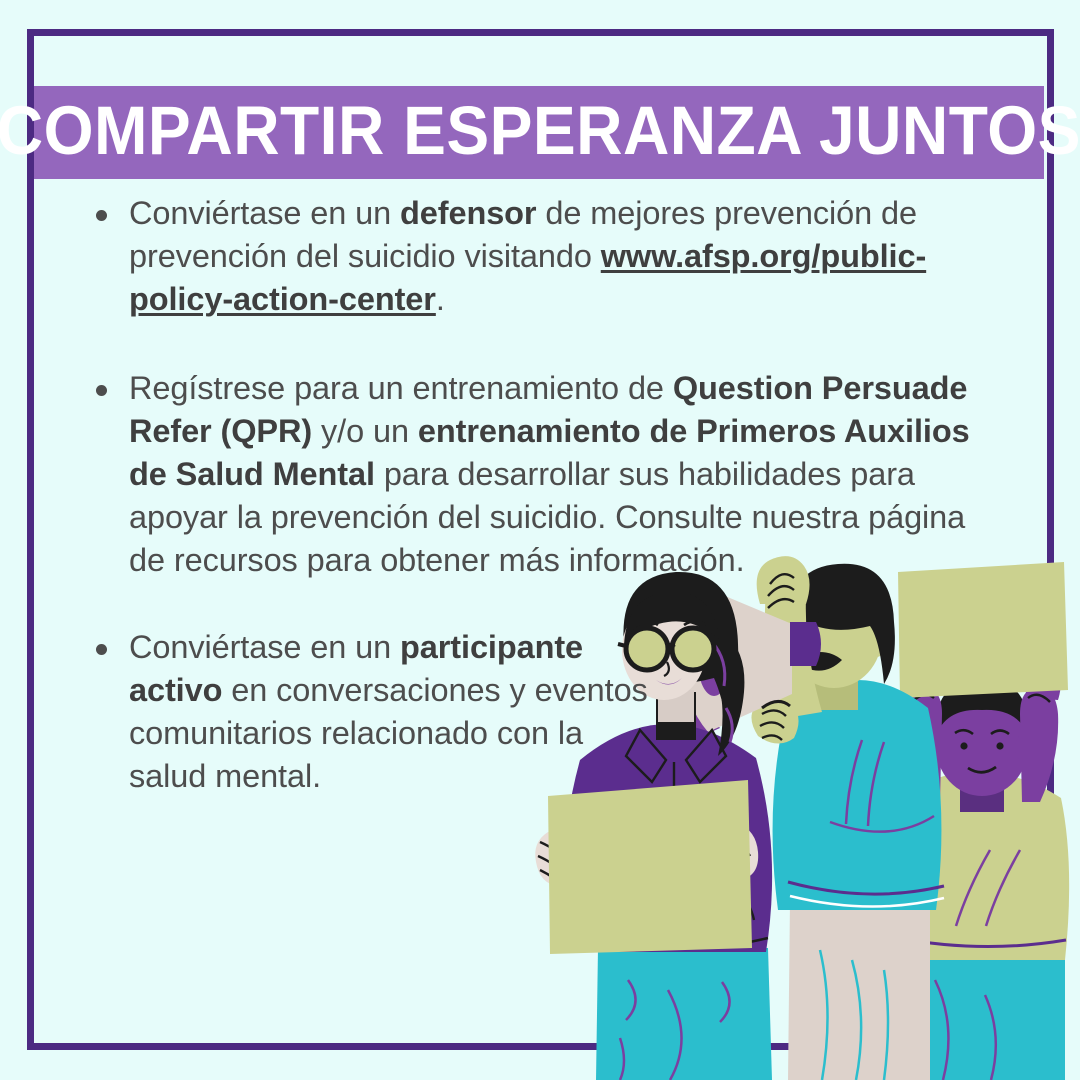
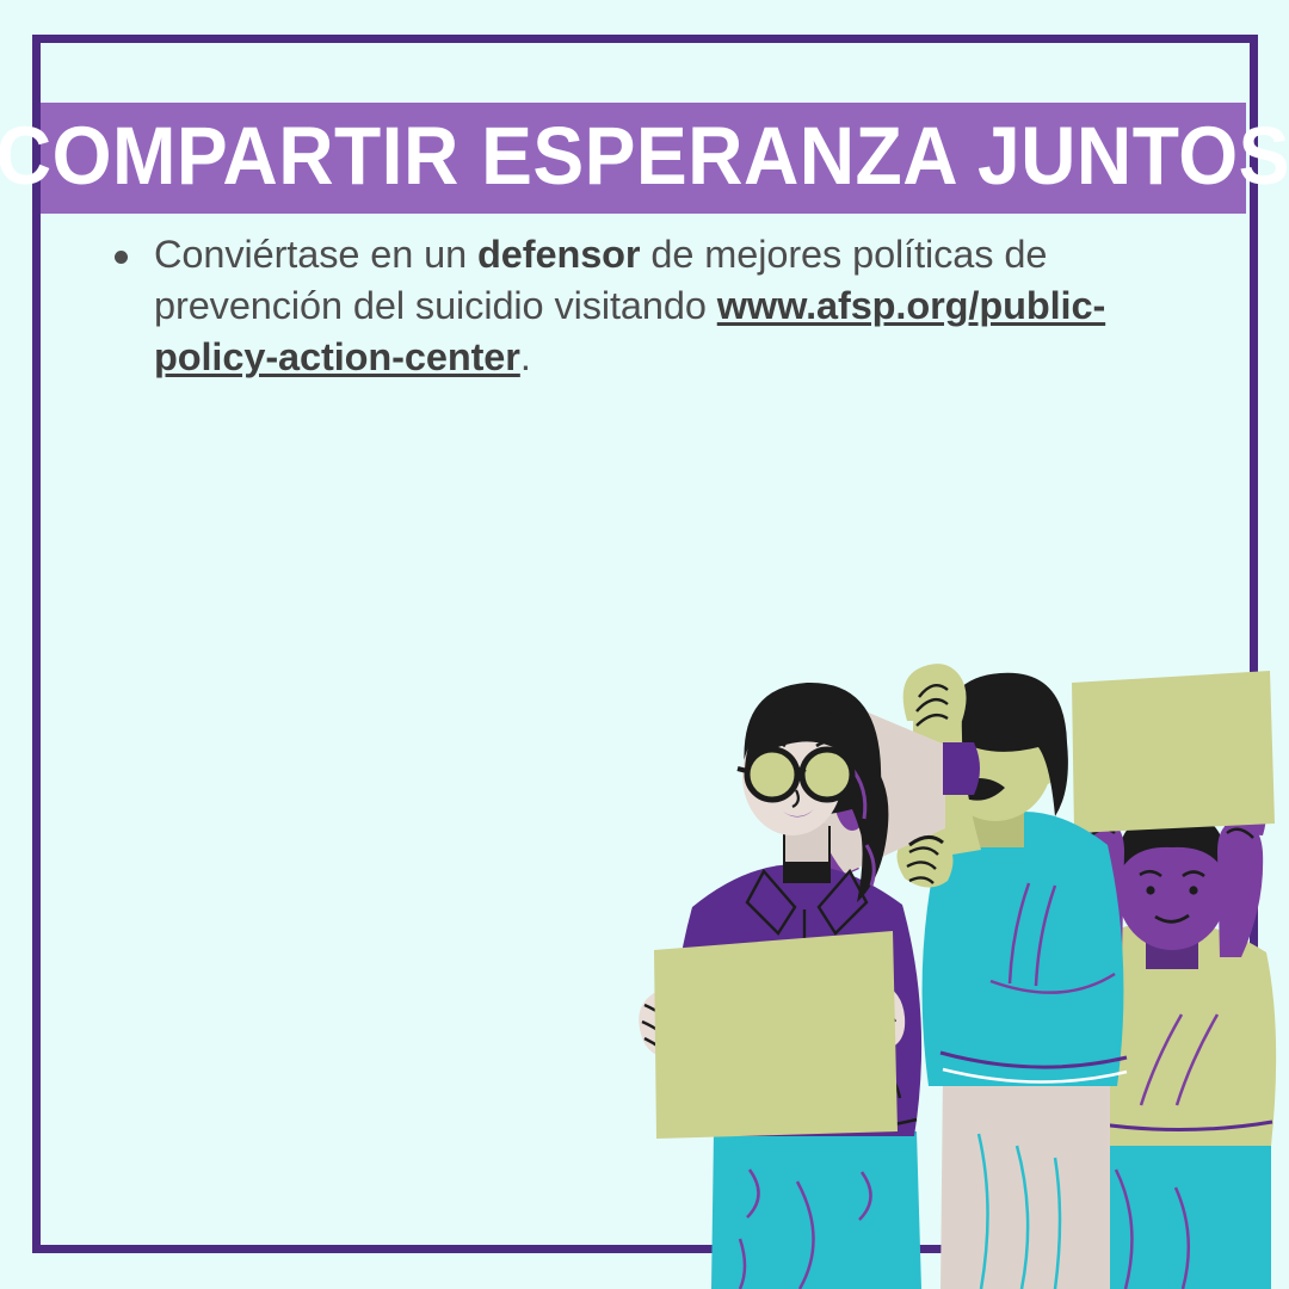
  COMPARTIR ESPERANZA JUNTOS
- Conviértase en un defensor de mejores prevención de prevención del suicidio visitando www.afsp.org/public-policy-action-center.
+ Conviértase en un defensor de mejores políticas de prevención del suicidio visitando www.afsp.org/public-policy-action-center.
- Regístrese para un entrenamiento de Question Persuade Refer (QPR) y/o un entrenamiento de Primeros Auxilios de Salud Mental para desarrollar sus habilidades para apoyar la prevención del suicidio. Consulte nuestra página de recursos para obtener más información.
- Conviértase en un participante activo en conversaciones y eventos comunitarios relacionado con la salud mental.
